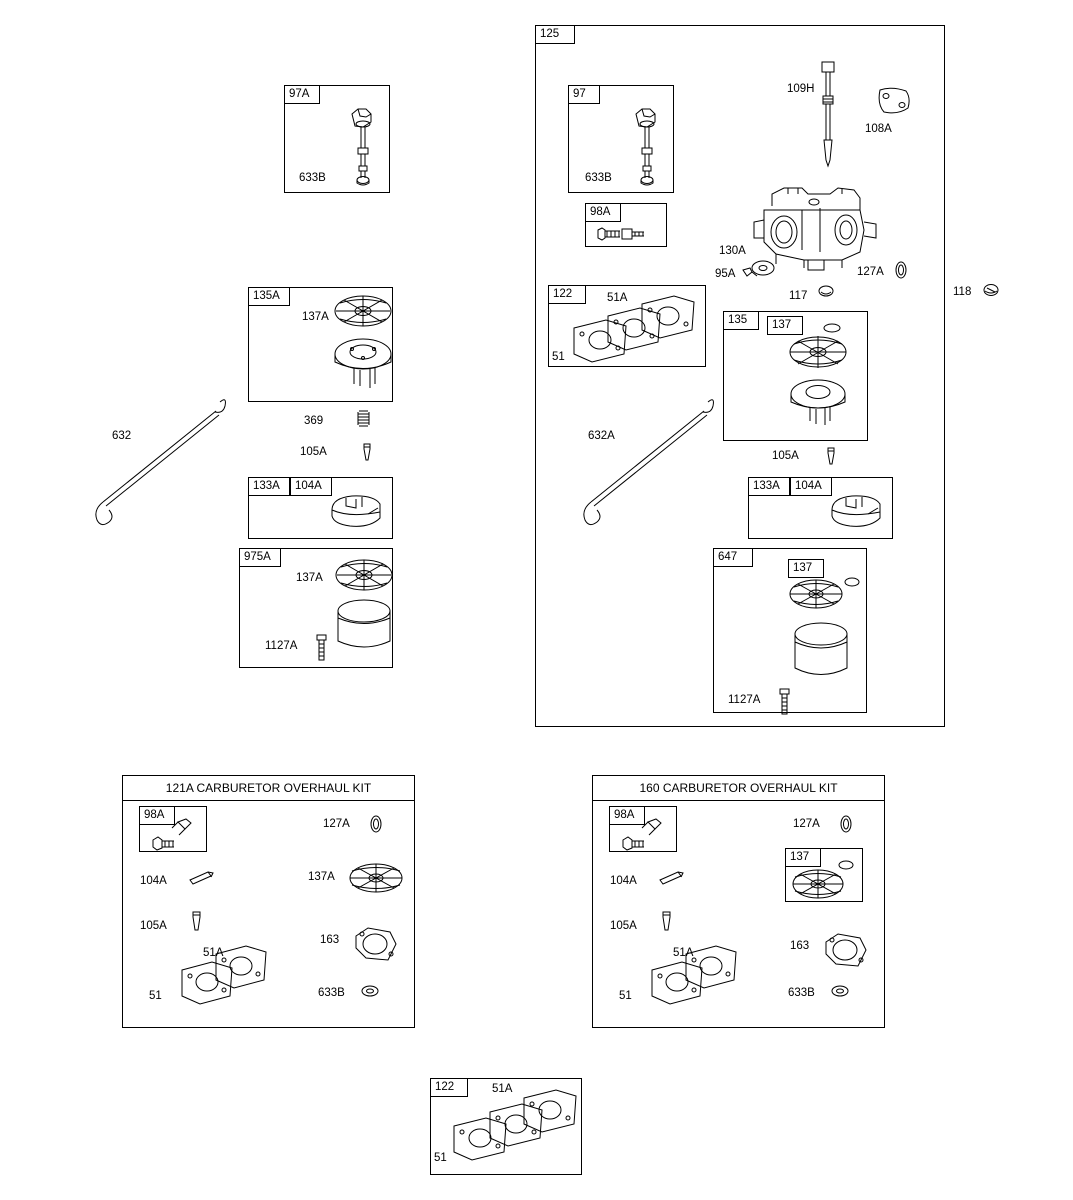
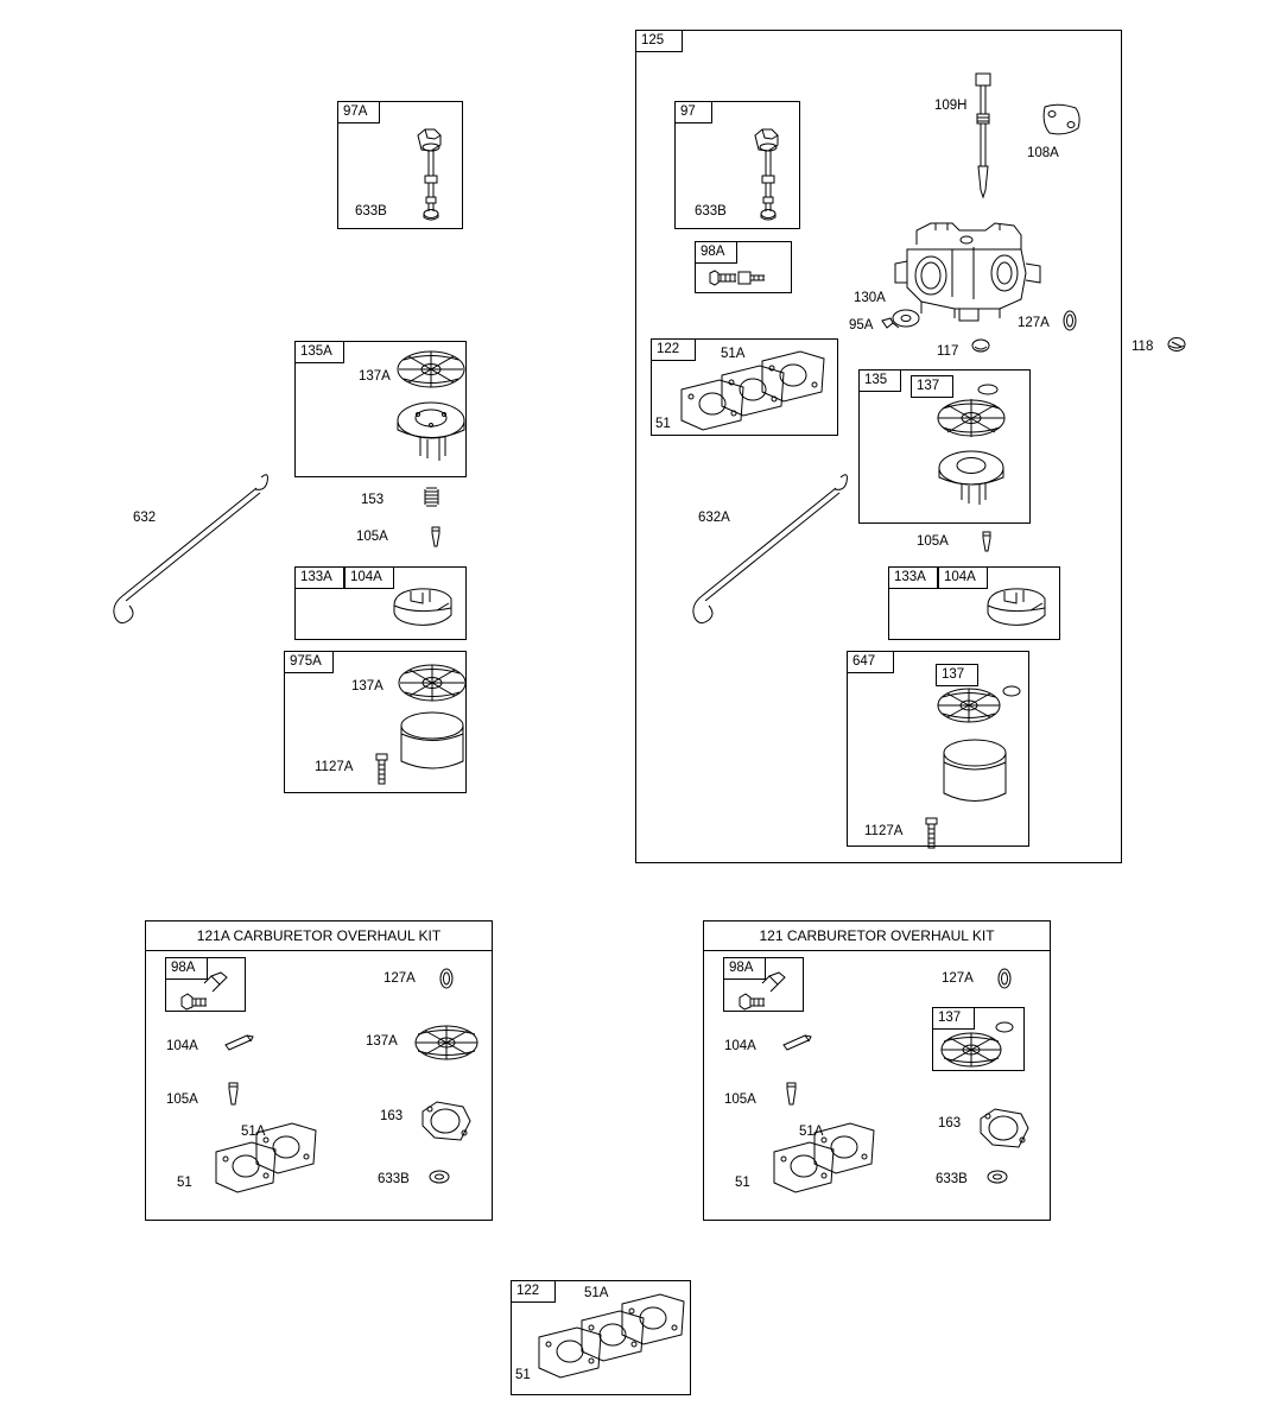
  97A
  633B
  135A
  137A
- 369
+ 153
  105A
  133A
  104A
  975A
  137A
  1127A
  632
  125
  97
  633B
  98A
  109H
  108A
  130A
  95A
  117
  127A
  118
  122
  51A
  51
  135
  137
  105A
  133A
  104A
  647
  137
  1127A
  632A
  121A CARBURETOR OVERHAUL KIT
  98A
  127A
  104A
  137A
  105A
  163
  51
  633B
- 160 CARBURETOR OVERHAUL KIT
+ 121 CARBURETOR OVERHAUL KIT
  98A
  127A
  137
  104A
  105A
  163
  51
  633B
  122
  51A
  51
